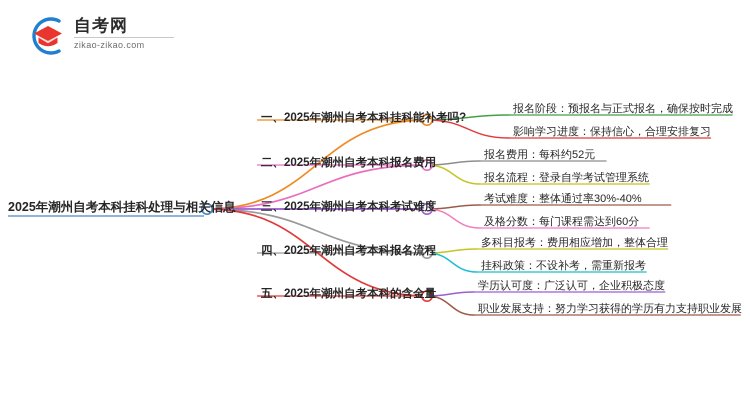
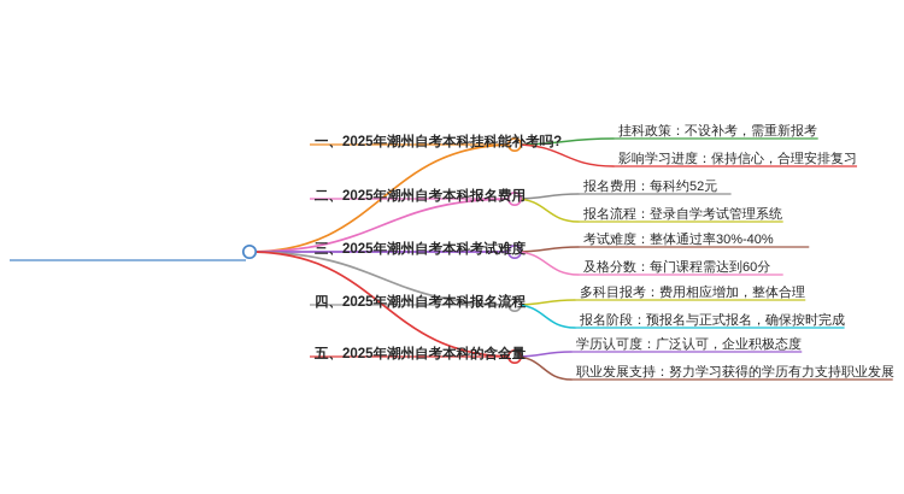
- 自考网
- zikao-zikao.com
- 2025年潮州自考本科挂科处理与相关信息
  一、2025年潮州自考本科挂科能补考吗?
- 报名阶段：预报名与正式报名，确保按时完成
+ 挂科政策：不设补考，需重新报考
  影响学习进度：保持信心，合理安排复习
  二、2025年潮州自考本科报名费用
  报名费用：每科约52元
  报名流程：登录自学考试管理系统
  三、2025年潮州自考本科考试难度
  考试难度：整体通过率30%-40%
  及格分数：每门课程需达到60分
  四、2025年潮州自考本科报名流程
  多科目报考：费用相应增加，整体合理
- 挂科政策：不设补考，需重新报考
+ 报名阶段：预报名与正式报名，确保按时完成
  五、2025年潮州自考本科的含金量
  学历认可度：广泛认可，企业积极态度
  职业发展支持：努力学习获得的学历有力支持职业发展
